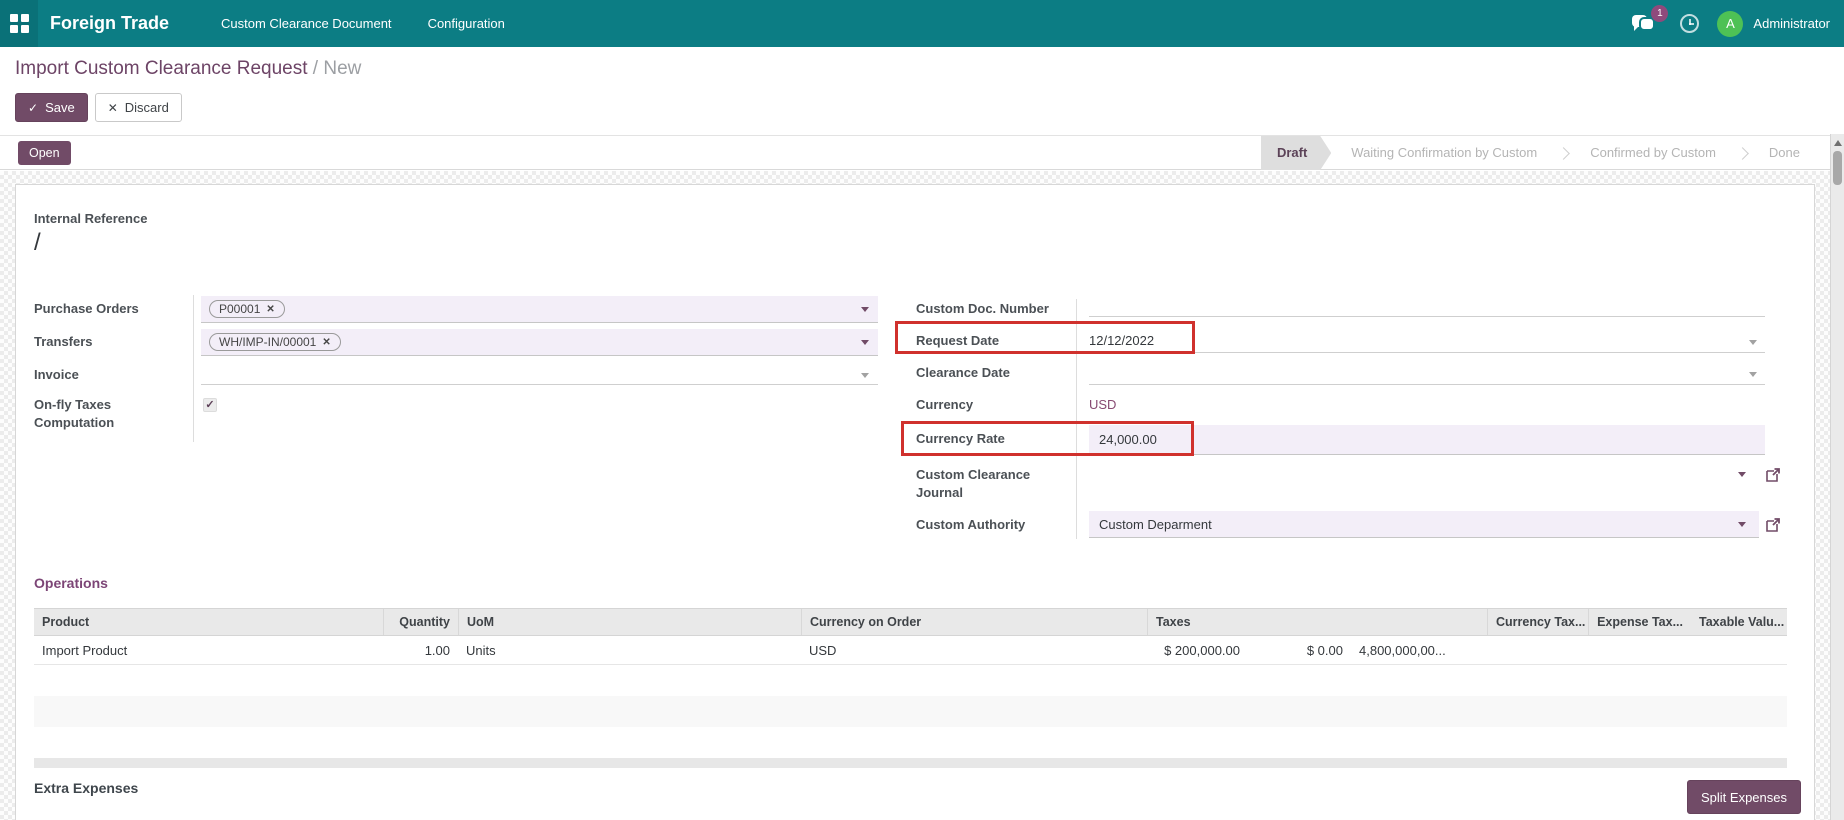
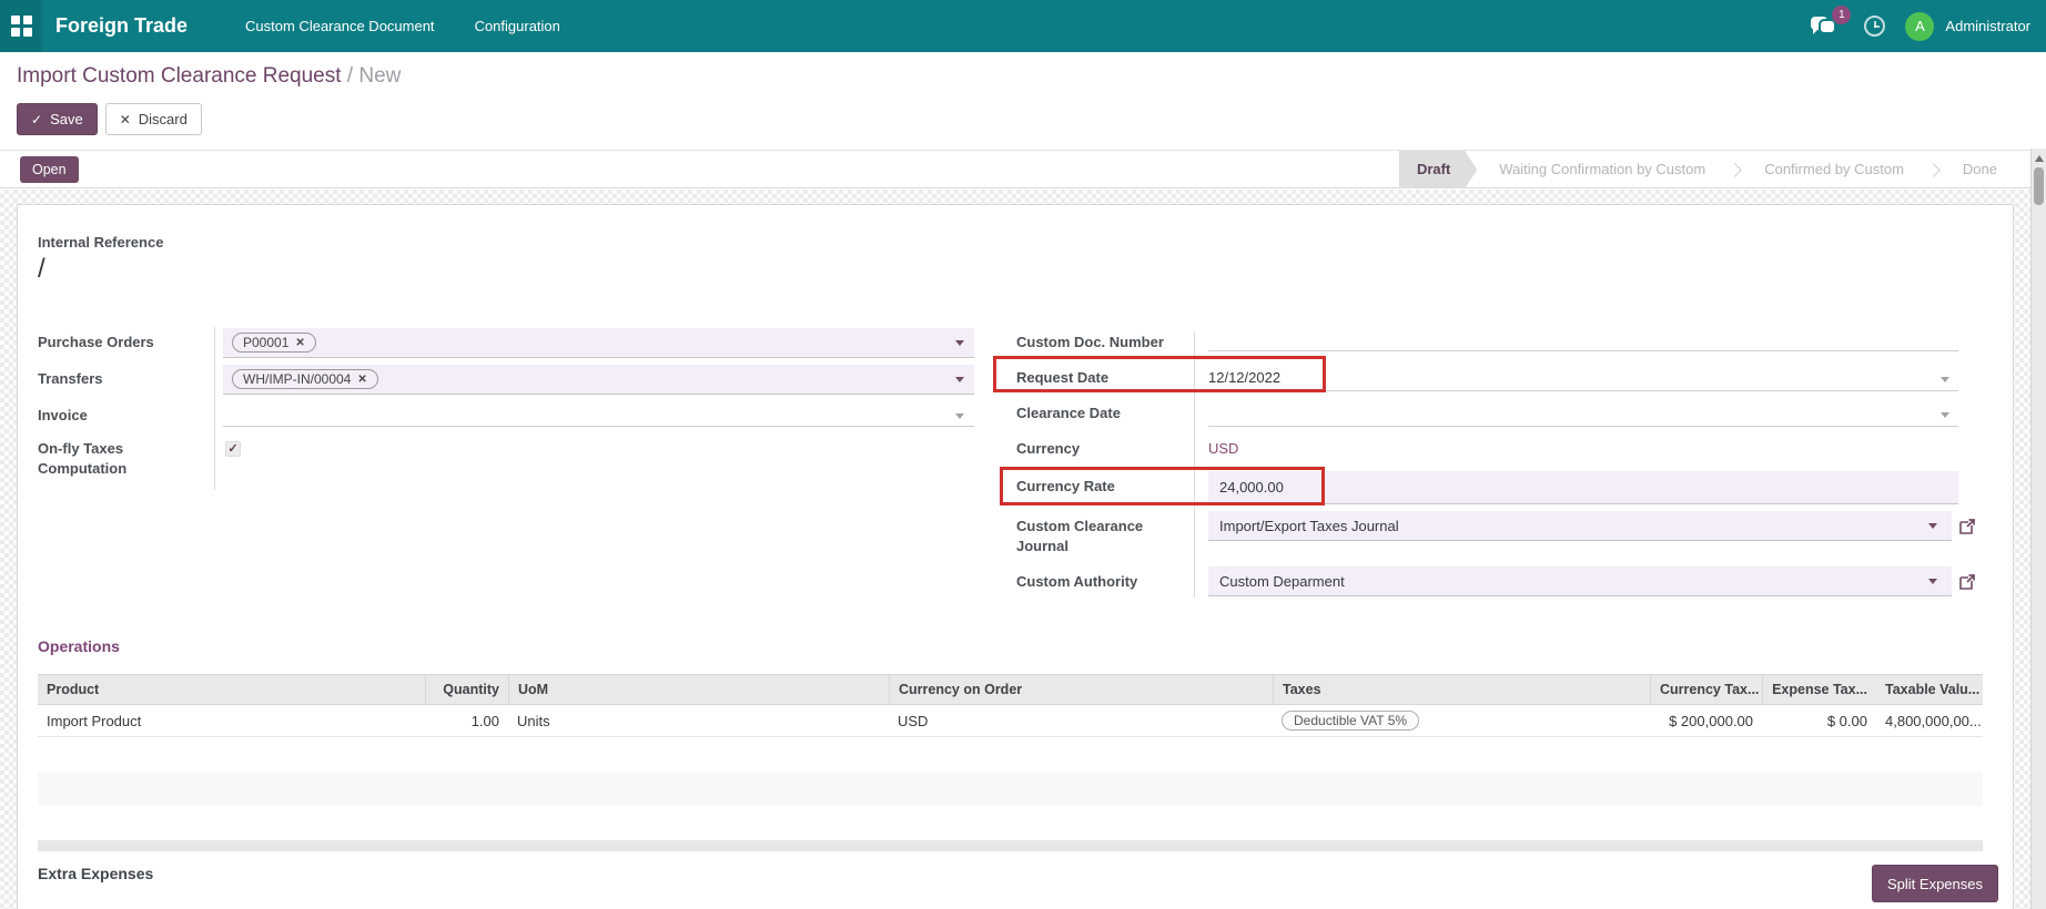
  Foreign Trade
  Custom Clearance Document
  Configuration
  1
  A
  Administrator
  Import Custom Clearance Request / New
  ✓
  Save
  ✕
  Discard
  Open
  Draft
  Waiting Confirmation by Custom
  Confirmed by Custom
  Done
  Internal Reference
  /
  Purchase Orders
  P00001
  ✕
  Transfers
- WH/IMP-IN/00001
+ WH/IMP-IN/00004
  ✕
  Invoice
  On-fly Taxes
  Computation
  ✓
  Custom Doc. Number
  Request Date
  12/12/2022
  Clearance Date
  Currency
  USD
  Currency Rate
  24,000.00
  Custom Clearance
  Journal
+ Import/Export Taxes Journal
  Custom Authority
  Custom Deparment
  Operations
  Product
  Quantity
  UoM
  Currency on Order
  Taxes
  Currency Tax...
  Expense Tax...
  Taxable Valu...
  Import Product
  1.00
  Units
  USD
+ Deductible VAT 5%
  $ 200,000.00
  $ 0.00
  4,800,000,00...
  Extra Expenses
  Split Expenses
